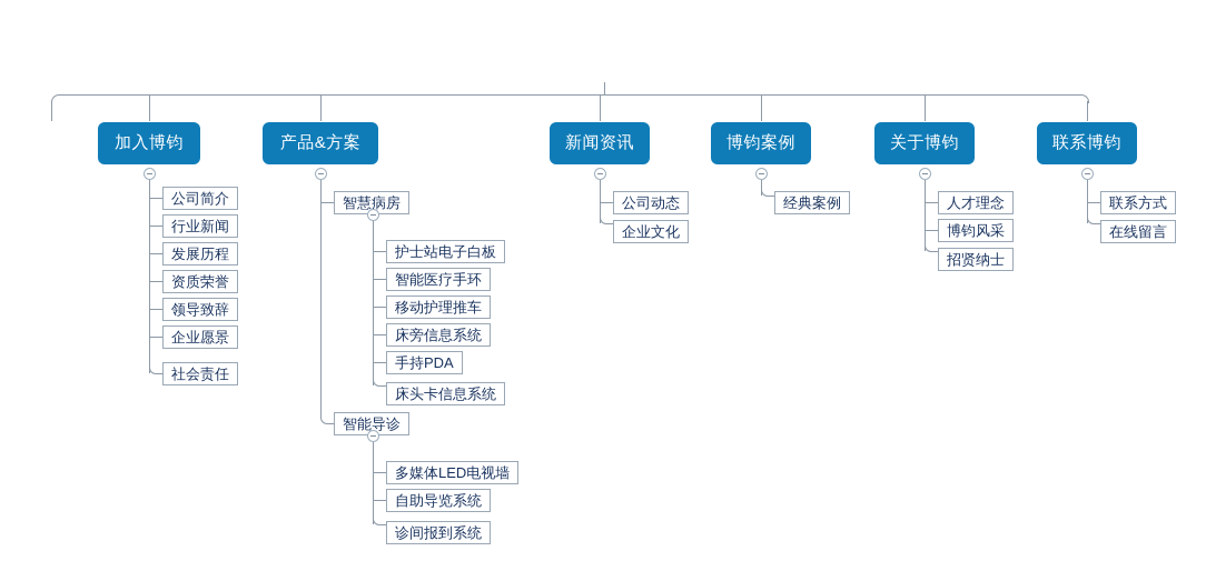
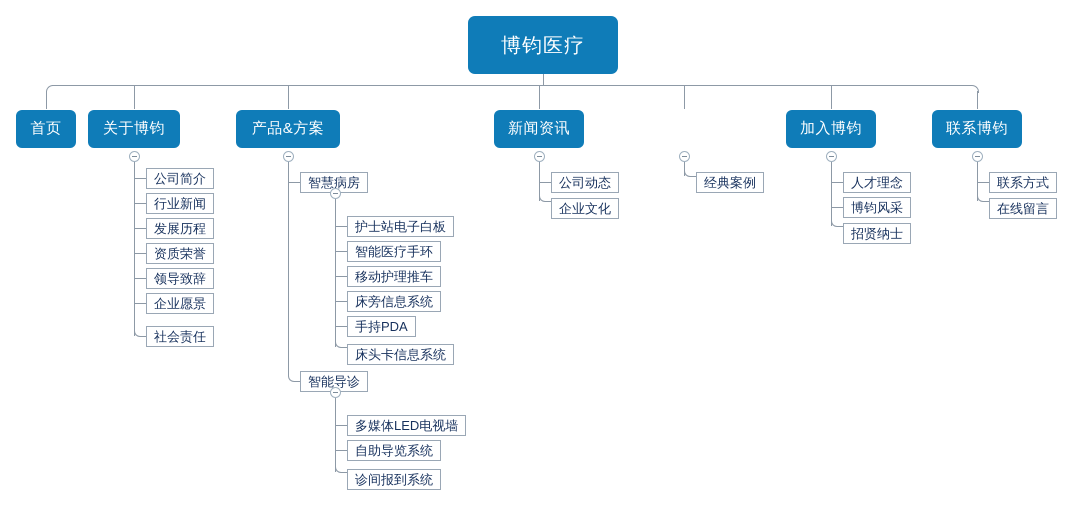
+ 博钧医疗
+ 首页
- 加入博钧
+ 关于博钧
  产品&方案
  新闻资讯
- 博钧案例
- 关于博钧
+ 加入博钧
  联系博钧
  公司简介
  行业新闻
  发展历程
  资质荣誉
  领导致辞
  企业愿景
  社会责任
  智慧病房
  护士站电子白板
  智能医疗手环
  移动护理推车
  床旁信息系统
  手持PDA
  床头卡信息系统
  智能导诊
  多媒体LED电视墙
  自助导览系统
  诊间报到系统
  公司动态
  企业文化
  经典案例
  人才理念
  博钧风采
  招贤纳士
  联系方式
  在线留言
